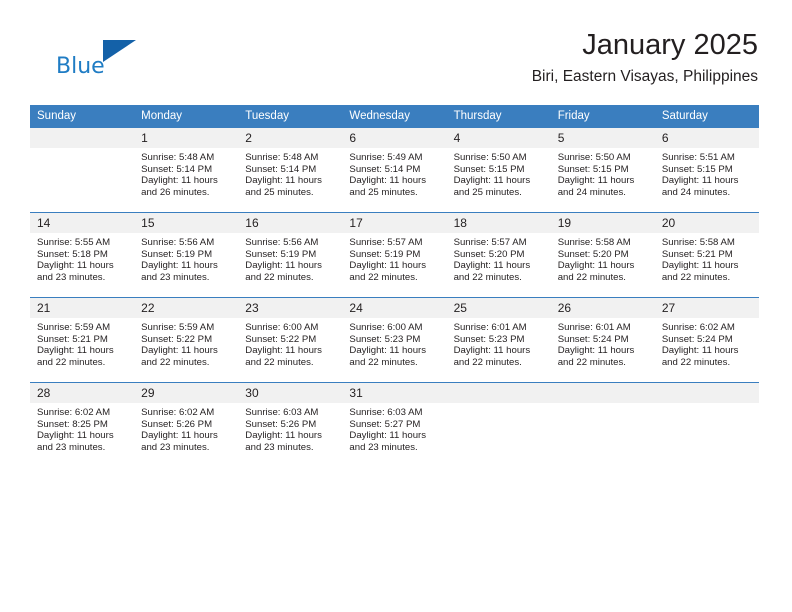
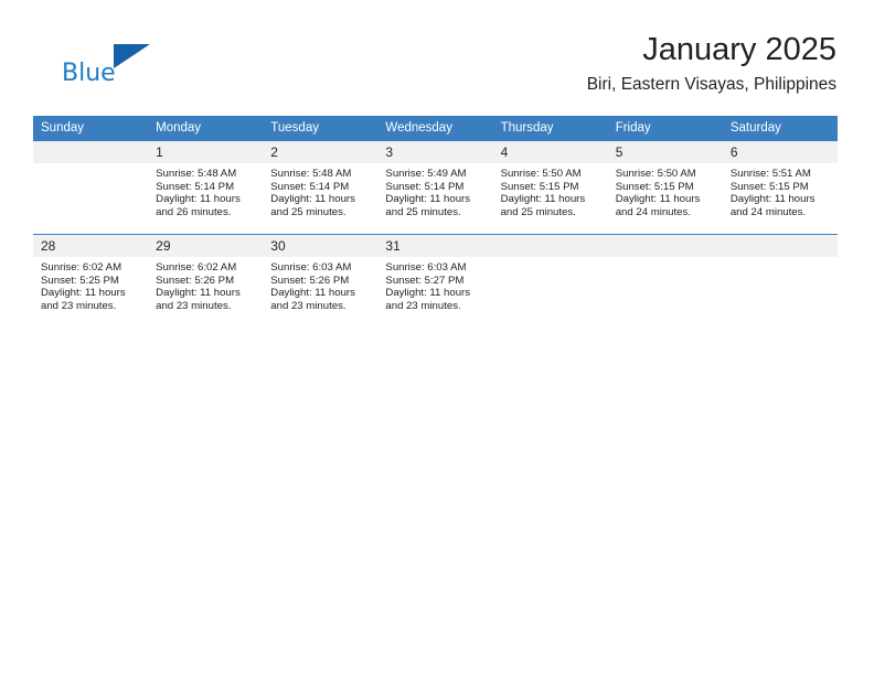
  Blue
  January 2025
  Biri, Eastern Visayas, Philippines
  Sunday	Monday	Tuesday	Wednesday	Thursday	Friday	Saturday
- 	1Sunrise: 5:48 AMSunset: 5:14 PMDaylight: 11 hoursand 26 minutes.	2Sunrise: 5:48 AMSunset: 5:14 PMDaylight: 11 hoursand 25 minutes.	6Sunrise: 5:49 AMSunset: 5:14 PMDaylight: 11 hoursand 25 minutes.	4Sunrise: 5:50 AMSunset: 5:15 PMDaylight: 11 hoursand 25 minutes.	5Sunrise: 5:50 AMSunset: 5:15 PMDaylight: 11 hoursand 24 minutes.	6Sunrise: 5:51 AMSunset: 5:15 PMDaylight: 11 hoursand 24 minutes.
+ 	1Sunrise: 5:48 AMSunset: 5:14 PMDaylight: 11 hoursand 26 minutes.	2Sunrise: 5:48 AMSunset: 5:14 PMDaylight: 11 hoursand 25 minutes.	3Sunrise: 5:49 AMSunset: 5:14 PMDaylight: 11 hoursand 25 minutes.	4Sunrise: 5:50 AMSunset: 5:15 PMDaylight: 11 hoursand 25 minutes.	5Sunrise: 5:50 AMSunset: 5:15 PMDaylight: 11 hoursand 24 minutes.	6Sunrise: 5:51 AMSunset: 5:15 PMDaylight: 11 hoursand 24 minutes.
- 14Sunrise: 5:55 AMSunset: 5:18 PMDaylight: 11 hoursand 23 minutes.	15Sunrise: 5:56 AMSunset: 5:19 PMDaylight: 11 hoursand 23 minutes.	16Sunrise: 5:56 AMSunset: 5:19 PMDaylight: 11 hoursand 22 minutes.	17Sunrise: 5:57 AMSunset: 5:19 PMDaylight: 11 hoursand 22 minutes.	18Sunrise: 5:57 AMSunset: 5:20 PMDaylight: 11 hoursand 22 minutes.	19Sunrise: 5:58 AMSunset: 5:20 PMDaylight: 11 hoursand 22 minutes.	20Sunrise: 5:58 AMSunset: 5:21 PMDaylight: 11 hoursand 22 minutes.
- 21Sunrise: 5:59 AMSunset: 5:21 PMDaylight: 11 hoursand 22 minutes.	22Sunrise: 5:59 AMSunset: 5:22 PMDaylight: 11 hoursand 22 minutes.	23Sunrise: 6:00 AMSunset: 5:22 PMDaylight: 11 hoursand 22 minutes.	24Sunrise: 6:00 AMSunset: 5:23 PMDaylight: 11 hoursand 22 minutes.	25Sunrise: 6:01 AMSunset: 5:23 PMDaylight: 11 hoursand 22 minutes.	26Sunrise: 6:01 AMSunset: 5:24 PMDaylight: 11 hoursand 22 minutes.	27Sunrise: 6:02 AMSunset: 5:24 PMDaylight: 11 hoursand 22 minutes.
- 28Sunrise: 6:02 AMSunset: 8:25 PMDaylight: 11 hoursand 23 minutes.	29Sunrise: 6:02 AMSunset: 5:26 PMDaylight: 11 hoursand 23 minutes.	30Sunrise: 6:03 AMSunset: 5:26 PMDaylight: 11 hoursand 23 minutes.	31Sunrise: 6:03 AMSunset: 5:27 PMDaylight: 11 hoursand 23 minutes.
+ 28Sunrise: 6:02 AMSunset: 5:25 PMDaylight: 11 hoursand 23 minutes.	29Sunrise: 6:02 AMSunset: 5:26 PMDaylight: 11 hoursand 23 minutes.	30Sunrise: 6:03 AMSunset: 5:26 PMDaylight: 11 hoursand 23 minutes.	31Sunrise: 6:03 AMSunset: 5:27 PMDaylight: 11 hoursand 23 minutes.
